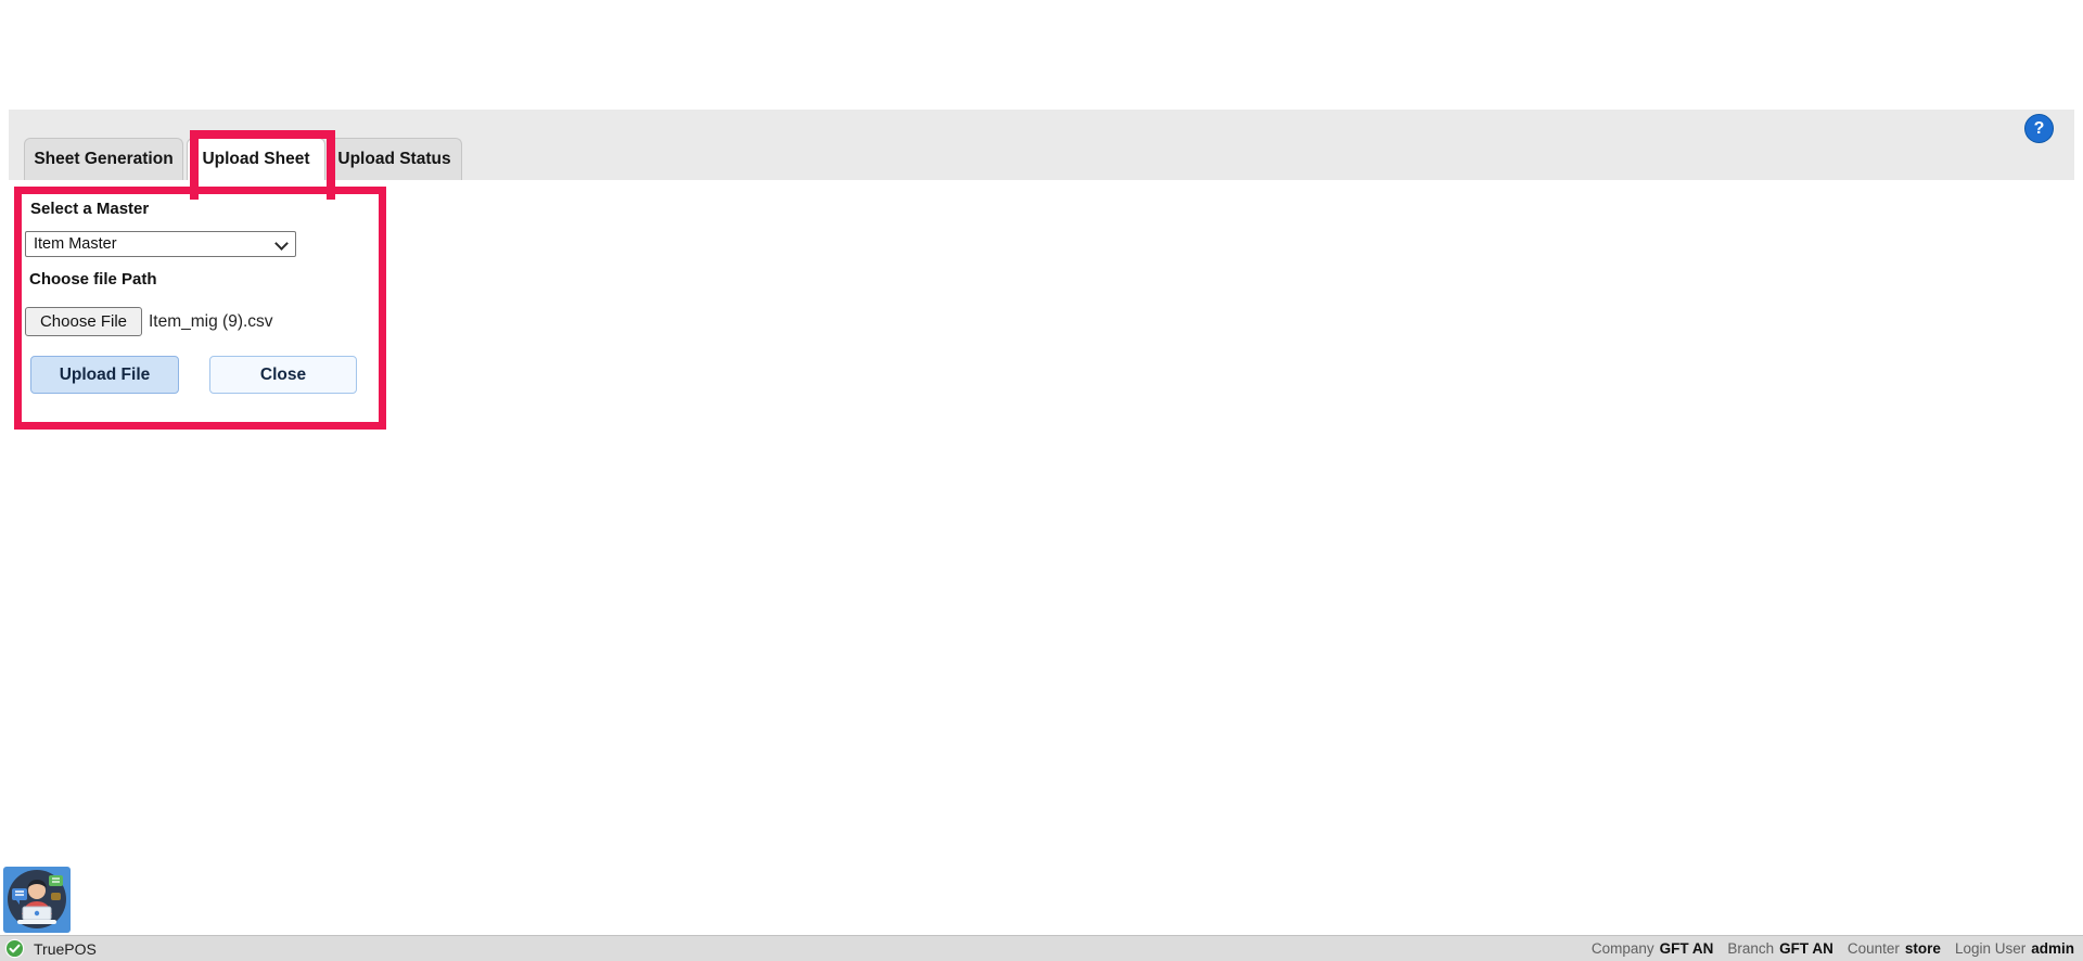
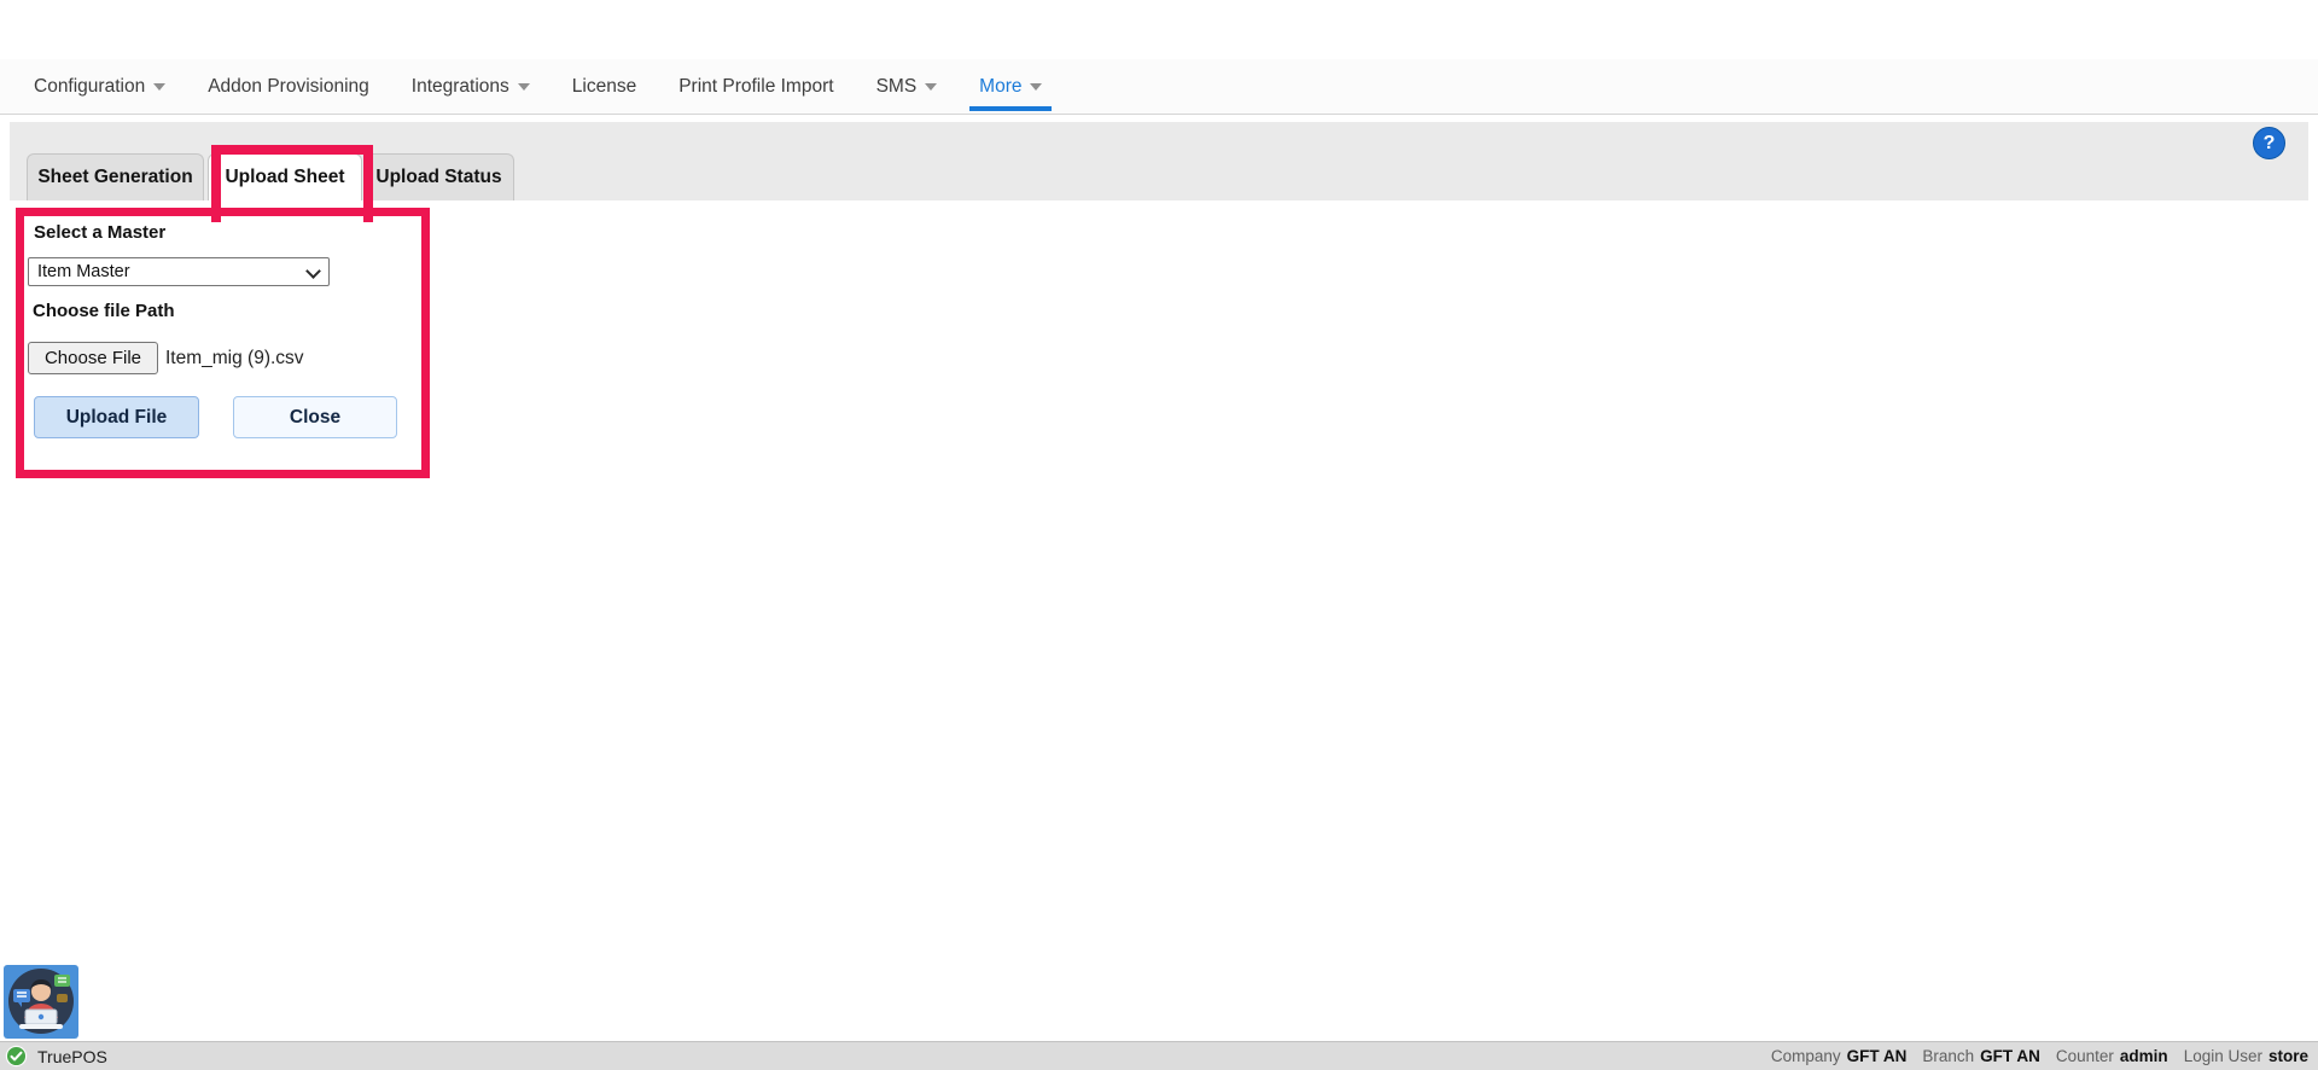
+ Configuration
+ Addon Provisioning
+ Integrations
+ License
+ Print Profile Import
+ SMS
+ More
  Sheet Generation
  Upload Sheet
  Upload Status
  ?
  Select a Master
  Item Master
  Choose file Path
  Choose File
  Item_mig (9).csv
  Upload File
  Close
  TruePOS
  Company
  GFT AN
  Branch
  GFT AN
  Counter
- store
+ admin
  Login User
- admin
+ store
